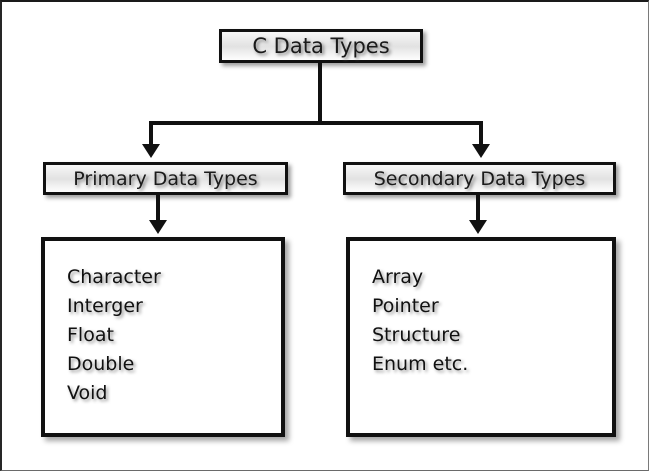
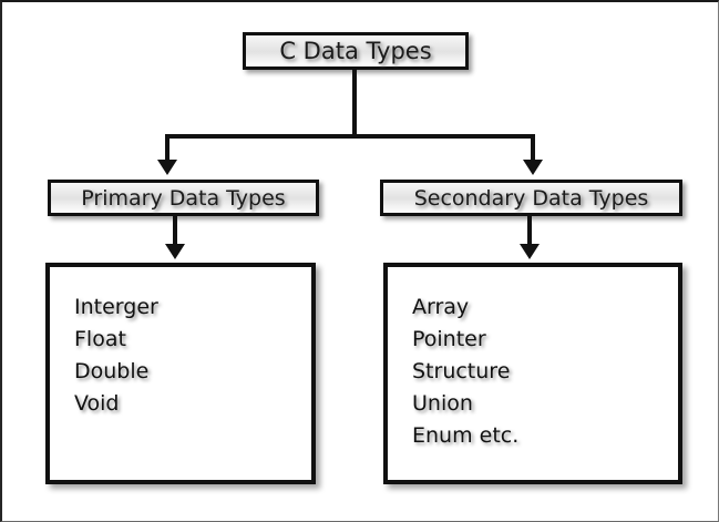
  C Data Types
  Primary Data Types
  Secondary Data Types
- Character
  Interger
  Float
  Double
  Void
  Array
  Pointer
  Structure
+ Union
  Enum etc.
